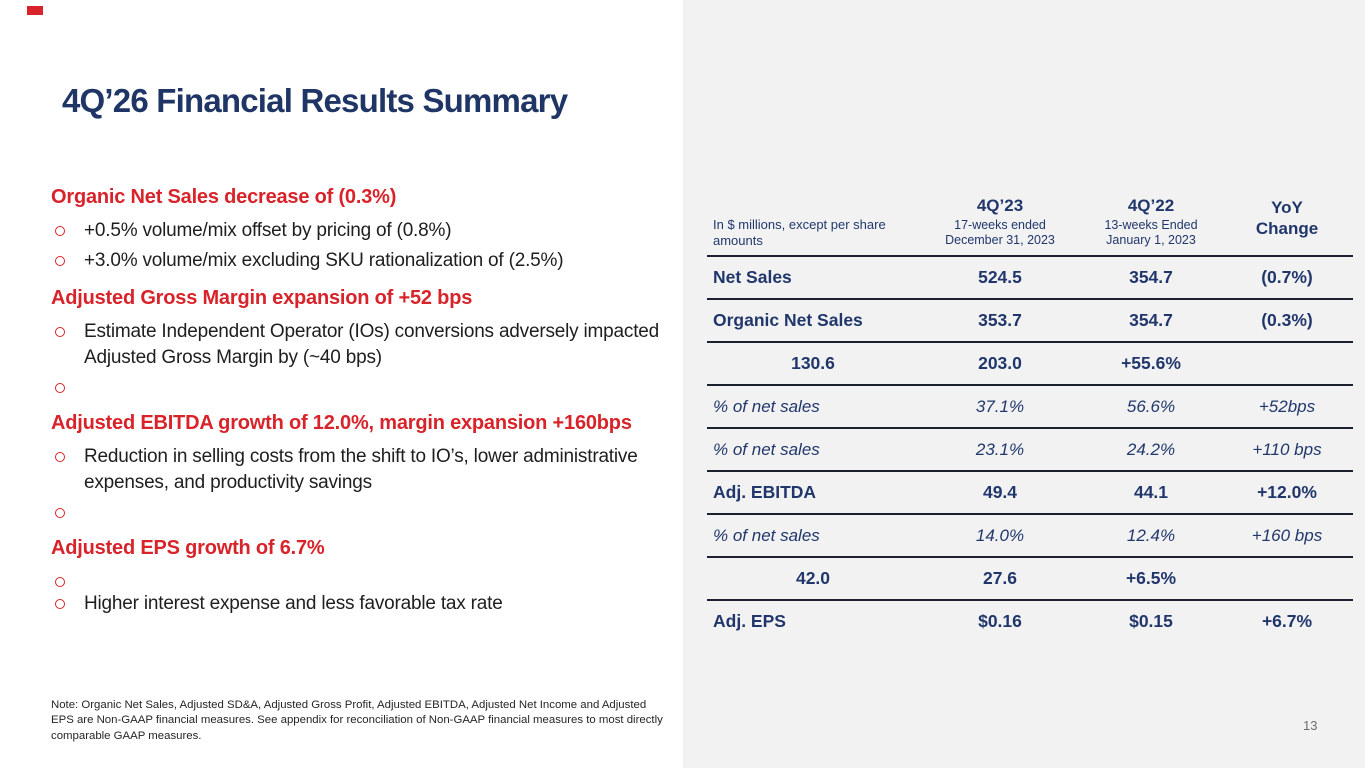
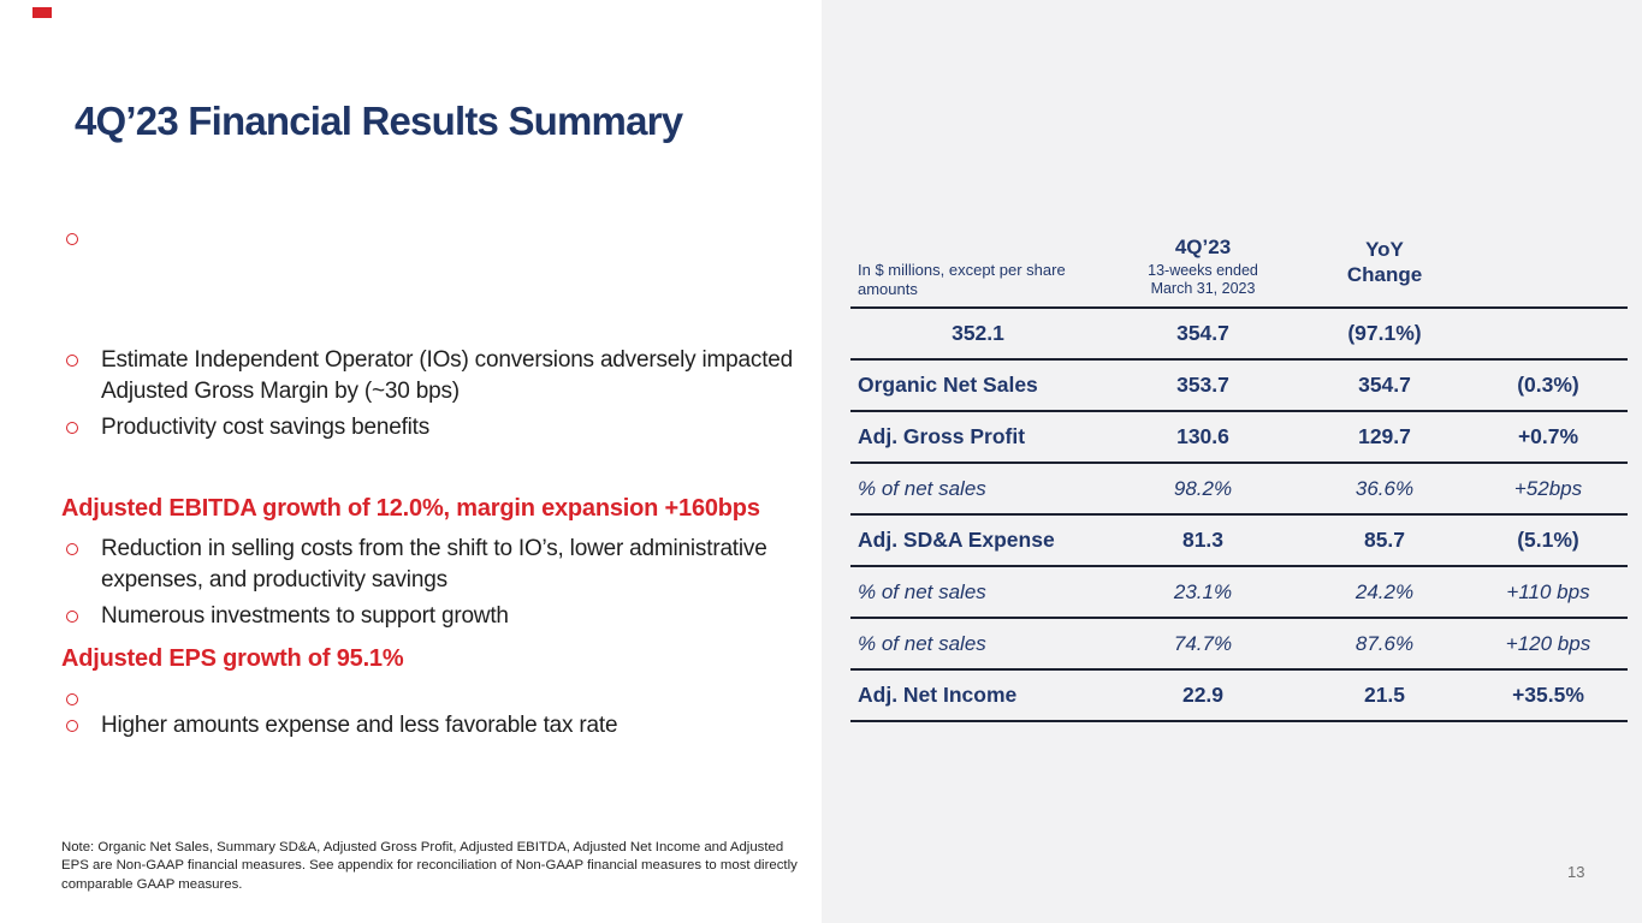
- 4Q’26 Financial Results Summary
+ 4Q’23 Financial Results Summary
- Organic Net Sales decrease of (0.3%)
- +0.5% volume/mix offset by pricing of (0.8%)
- +3.0% volume/mix excluding SKU rationalization of (2.5%)
- Adjusted Gross Margin expansion of +52 bps
- Estimate Independent Operator (IOs) conversions adversely impacted Adjusted Gross Margin by (~40 bps)
+ Estimate Independent Operator (IOs) conversions adversely impacted Adjusted Gross Margin by (~30 bps)
+ Productivity cost savings benefits
  Adjusted EBITDA growth of 12.0%, margin expansion +160bps
  Reduction in selling costs from the shift to IO’s, lower administrative expenses, and productivity savings
+ Numerous investments to support growth
- Adjusted EPS growth of 6.7%
+ Adjusted EPS growth of 95.1%
- Higher interest expense and less favorable tax rate
+ Higher amounts expense and less favorable tax rate
- Note: Organic Net Sales, Adjusted SD&A, Adjusted Gross Profit, Adjusted EBITDA, Adjusted Net Income and Adjusted EPS are Non-GAAP financial measures. See appendix for reconciliation of Non-GAAP financial measures to most directly comparable GAAP measures.
+ Note: Organic Net Sales, Summary SD&A, Adjusted Gross Profit, Adjusted EBITDA, Adjusted Net Income and Adjusted EPS are Non-GAAP financial measures. See appendix for reconciliation of Non-GAAP financial measures to most directly comparable GAAP measures.
  In $ millions, except per share amounts
  4Q’23
- 17-weeks ended
+ 13-weeks ended
- December 31, 2023
+ March 31, 2023
- 4Q’22
- 13-weeks Ended
- January 1, 2023
  YoY
  Change
- Net Sales
- 524.5
+ 352.1
  354.7
- (0.7%)
+ (97.1%)
  Organic Net Sales
  353.7
  354.7
  (0.3%)
+ Adj. Gross Profit
  130.6
- 203.0
+ 129.7
- +55.6%
+ +0.7%
  % of net sales
- 37.1%
+ 98.2%
- 56.6%
+ 36.6%
  +52bps
+ Adj. SD&A Expense
+ 81.3
+ 85.7
+ (5.1%)
  % of net sales
  23.1%
  24.2%
  +110 bps
- Adj. EBITDA
- 49.4
- 44.1
- +12.0%
  % of net sales
- 14.0%
+ 74.7%
- 12.4%
+ 87.6%
- +160 bps
+ +120 bps
+ Adj. Net Income
- 42.0
+ 22.9
- 27.6
+ 21.5
- +6.5%
+ +35.5%
- Adj. EPS
- $0.16
- $0.15
- +6.7%
  13
